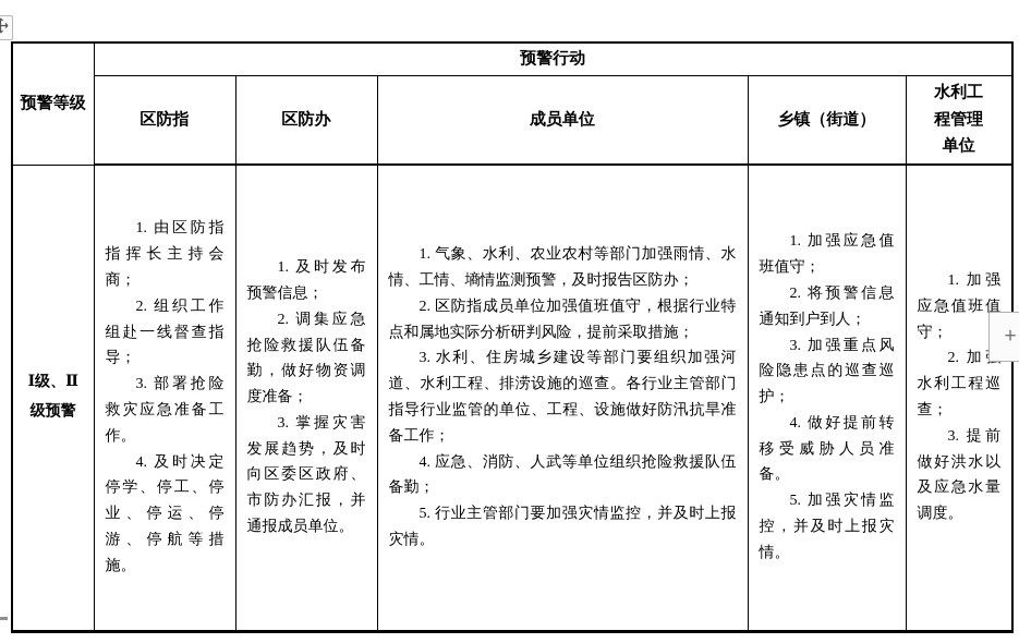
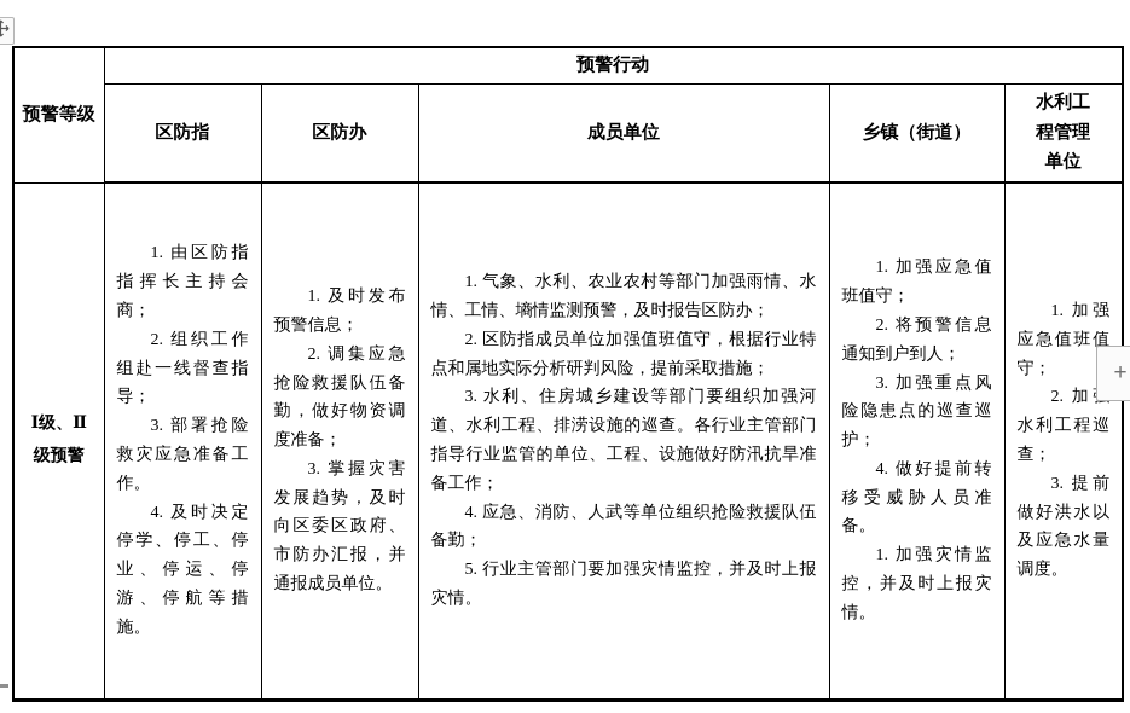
  预警等级	预警行动
  区防指	区防办	成员单位	乡镇（街道）	水利工程管理单位
- Ⅰ级、Ⅱ级预警	1. 由区防指指挥长主持会商；2. 组织工作组赴一线督查指导；3. 部署抢险救灾应急准备工作。4. 及时决定停学、停工、停业、停运、停游、停航等措施。	1. 及时发布预警信息；2. 调集应急抢险救援队伍备勤，做好物资调度准备；3. 掌握灾害发展趋势，及时向区委区政府、市防办汇报，并通报成员单位。	1. 气象、水利、农业农村等部门加强雨情、水情、工情、墒情监测预警，及时报告区防办；2. 区防指成员单位加强值班值守，根据行业特点和属地实际分析研判风险，提前采取措施；3. 水利、住房城乡建设等部门要组织加强河道、水利工程、排涝设施的巡查。各行业主管部门指导行业监管的单位、工程、设施做好防汛抗旱准备工作；4. 应急、消防、人武等单位组织抢险救援队伍备勤；5. 行业主管部门要加强灾情监控，并及时上报灾情。	1. 加强应急值班值守；2. 将预警信息通知到户到人；3. 加强重点风险隐患点的巡查巡护；4. 做好提前转移受威胁人员准备。5. 加强灾情监控，并及时上报灾情。	1. 加强应急值班值守；2. 加水利工程巡查；3. 提前做好洪水以及应急水量调度。
+ Ⅰ级、Ⅱ级预警	1. 由区防指指挥长主持会商；2. 组织工作组赴一线督查指导；3. 部署抢险救灾应急准备工作。4. 及时决定停学、停工、停业、停运、停游、停航等措施。	1. 及时发布预警信息；2. 调集应急抢险救援队伍备勤，做好物资调度准备；3. 掌握灾害发展趋势，及时向区委区政府、市防办汇报，并通报成员单位。	1. 气象、水利、农业农村等部门加强雨情、水情、工情、墒情监测预警，及时报告区防办；2. 区防指成员单位加强值班值守，根据行业特点和属地实际分析研判风险，提前采取措施；3. 水利、住房城乡建设等部门要组织加强河道、水利工程、排涝设施的巡查。各行业主管部门指导行业监管的单位、工程、设施做好防汛抗旱准备工作；4. 应急、消防、人武等单位组织抢险救援队伍备勤；5. 行业主管部门要加强灾情监控，并及时上报灾情。	1. 加强应急值班值守；2. 将预警信息通知到户到人；3. 加强重点风险隐患点的巡查巡护；4. 做好提前转移受威胁人员准备。1. 加强灾情监控，并及时上报灾情。	1. 加强应急值班值守；2. 加水利工程巡查；3. 提前做好洪水以及应急水量调度。
  +
